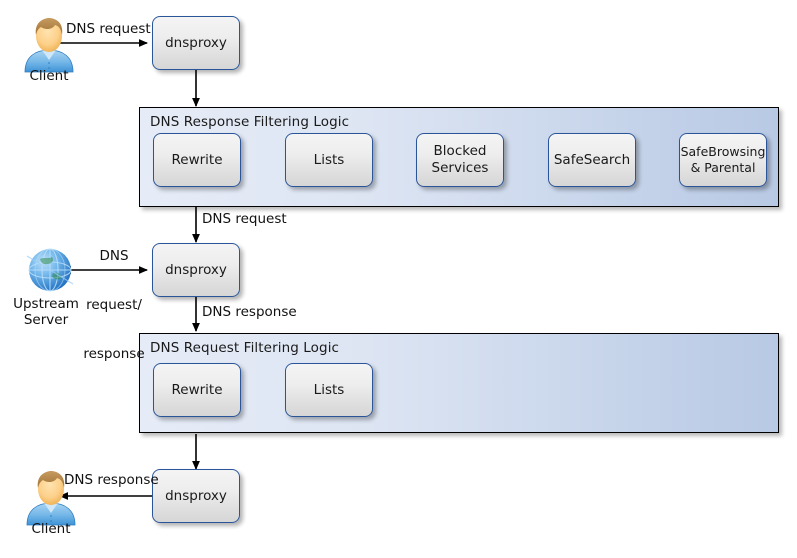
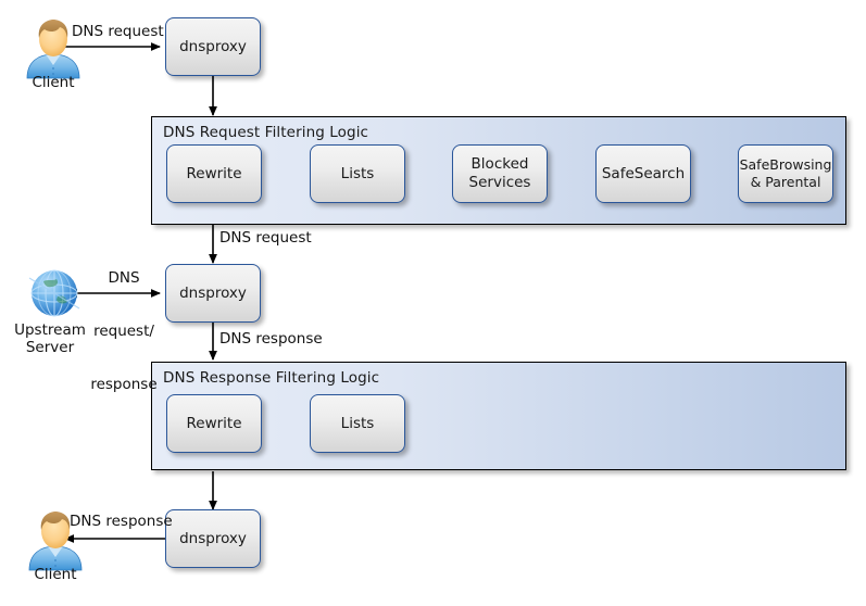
  Client
  Upstream
  Server
  Client
  dnsproxy
  dnsproxy
  dnsproxy
- DNS Response Filtering Logic
+ DNS Request Filtering Logic
  Rewrite
  Lists
  Blocked
  Services
  SafeSearch
  SafeBrowsing
  & Parental
- DNS Request Filtering Logic
+ DNS Response Filtering Logic
  Rewrite
  Lists
  DNS request
  DNS request
  DNS
  request/
  response
  DNS response
  DNS response
